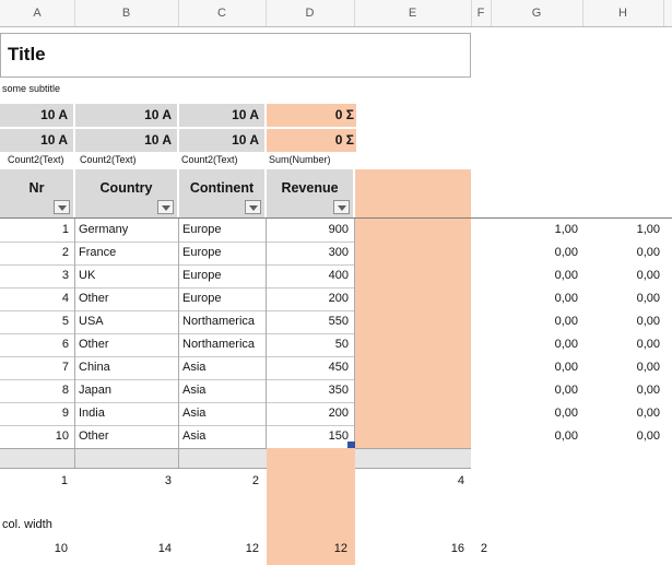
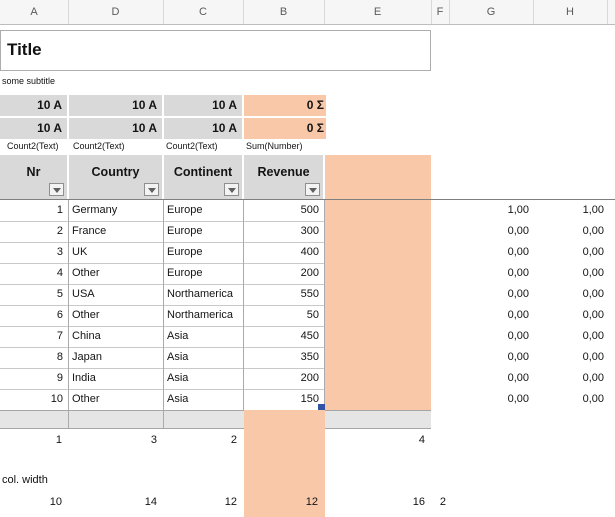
  A
- B
+ D
  C
- D
+ B
  E
  F
  G
  H
  Title
  some subtitle
  col. width
  10 A
  10 A
  10 A
  0 Σ
  10 A
  10 A
  10 A
  0 Σ
  Count2(Text)
  Count2(Text)
  Count2(Text)
  Sum(Number)
  Nr
  Country
  Continent
  Revenue
  1
  Germany
  Europe
- 900
+ 500
  2
  France
  Europe
  300
  3
  UK
  Europe
  400
  4
  Other
  Europe
  200
  5
  USA
  Northamerica
  550
  6
  Other
  Northamerica
  50
  7
  China
  Asia
  450
  8
  Japan
  Asia
  350
  9
  India
  Asia
  200
  10
  Other
  Asia
  150
  1,00
  1,00
  0,00
  0,00
  0,00
  0,00
  0,00
  0,00
  0,00
  0,00
  0,00
  0,00
  0,00
  0,00
  0,00
  0,00
  0,00
  0,00
  0,00
  0,00
  1
  3
  2
  4
  10
  14
  12
  12
  16
  2
